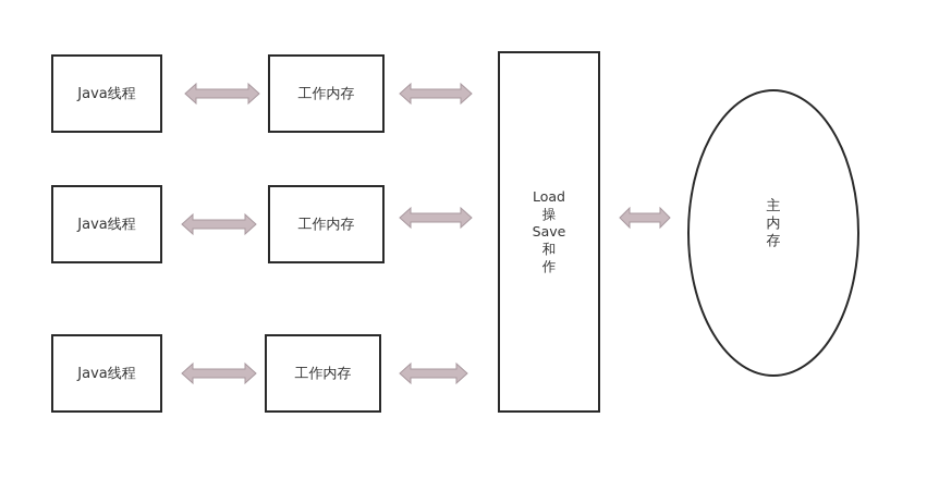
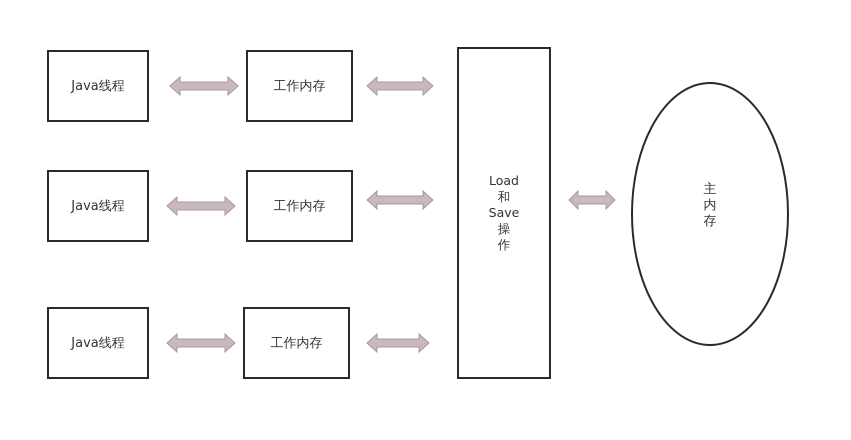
  Java线程
  工作内存
  Java线程
  工作内存
  Java线程
  工作内存
  Load
- 操
+ 和
  Save
- 和
+ 操
  作
  主
  内
  存
